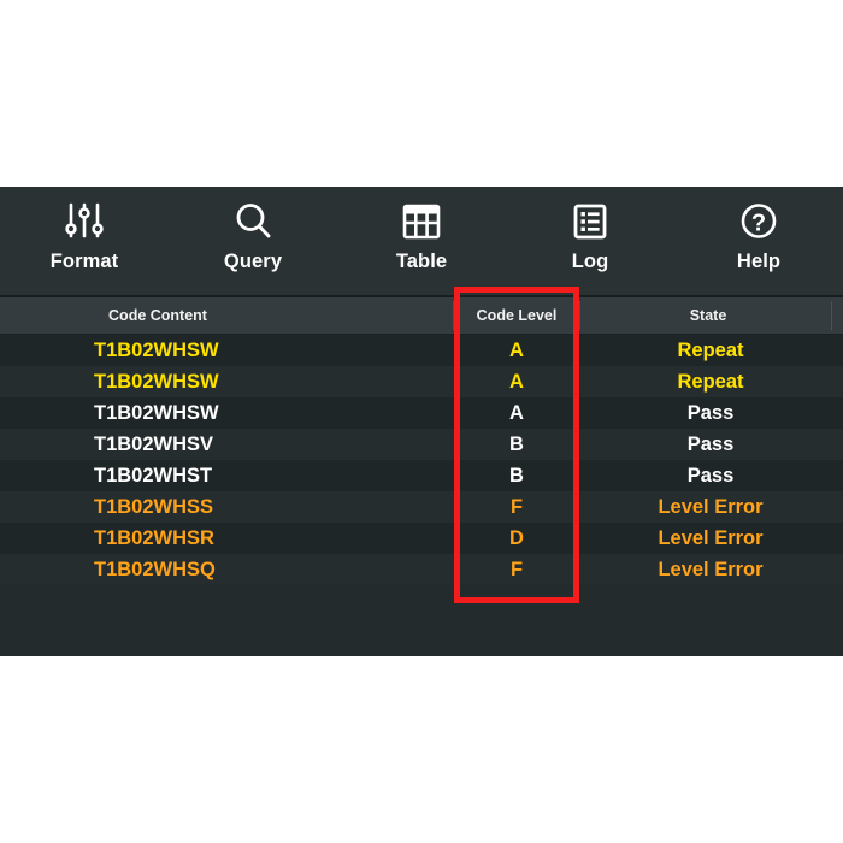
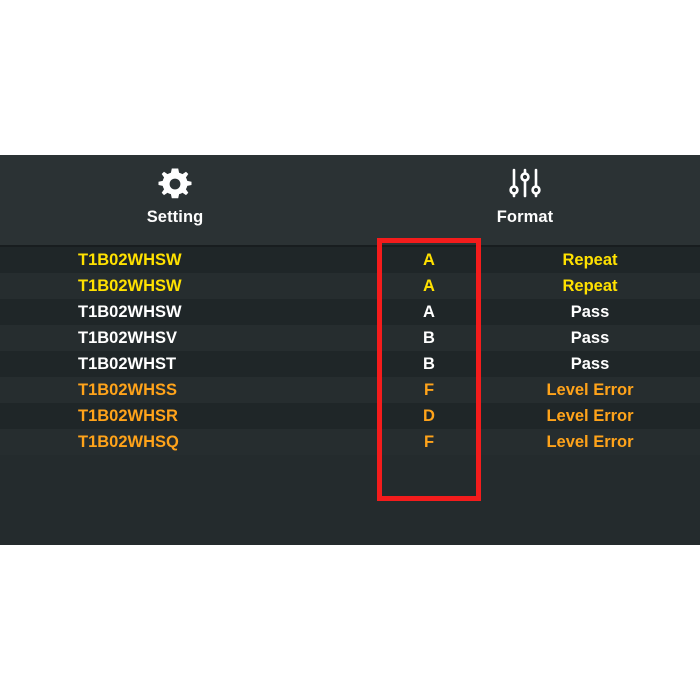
+ Setting
  Format
- Query
- Table
- Log
- ?
- Help
- Code Content
- Code Level
- State
  T1B02WHSW
  A
  Repeat
  T1B02WHSW
  A
  Repeat
  T1B02WHSW
  A
  Pass
  T1B02WHSV
  B
  Pass
  T1B02WHST
  B
  Pass
  T1B02WHSS
  F
  Level Error
  T1B02WHSR
  D
  Level Error
  T1B02WHSQ
  F
  Level Error
